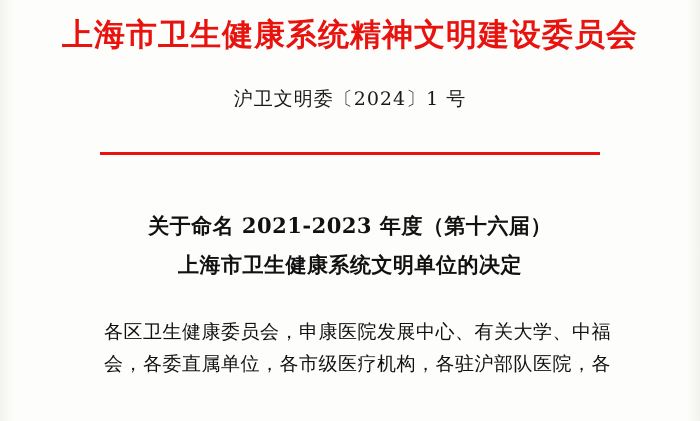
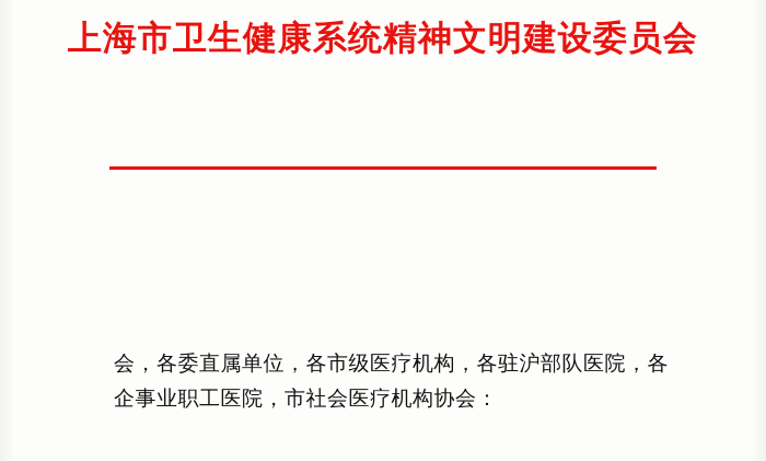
  上海市卫生健康系统精神文明建设委员会
- 沪卫文明委〔2024〕1 号
- 关于命名 2021-2023 年度（第十六届）
- 上海市卫生健康系统文明单位的决定
- 各区卫生健康委员会，申康医院发展中心、有关大学、中福
  会，各委直属单位，各市级医疗机构，各驻沪部队医院，各
+ 企事业职工医院，市社会医疗机构协会：
